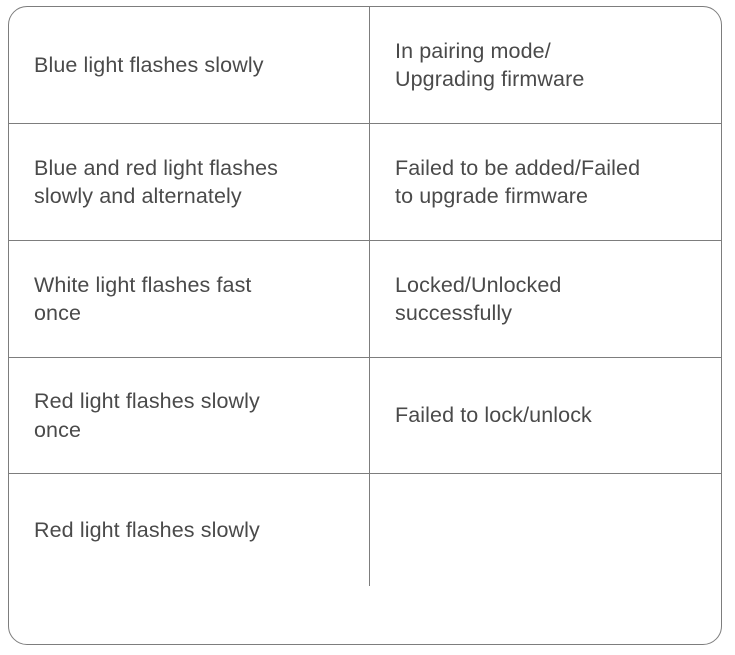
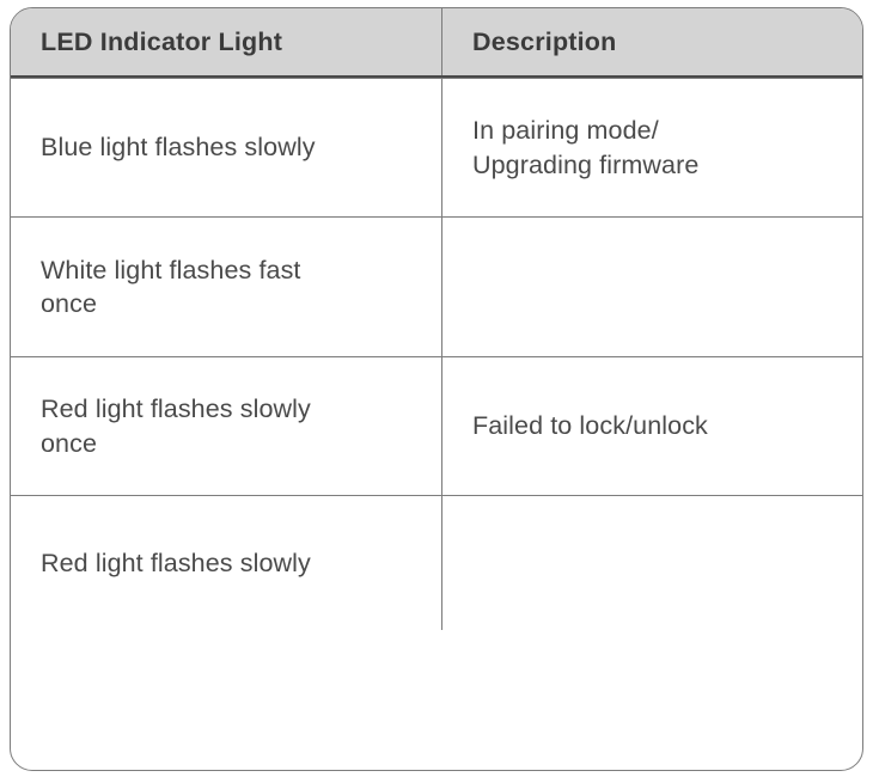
+ LED Indicator Light
+ Description
  Blue light flashes slowly
  In pairing mode/
  Upgrading firmware
- Blue and red light flashes
- slowly and alternately
- Failed to be added/Failed
- to upgrade firmware
  White light flashes fast
  once
- Locked/Unlocked
- successfully
  Red light flashes slowly
  once
  Failed to lock/unlock
  Red light flashes slowly
